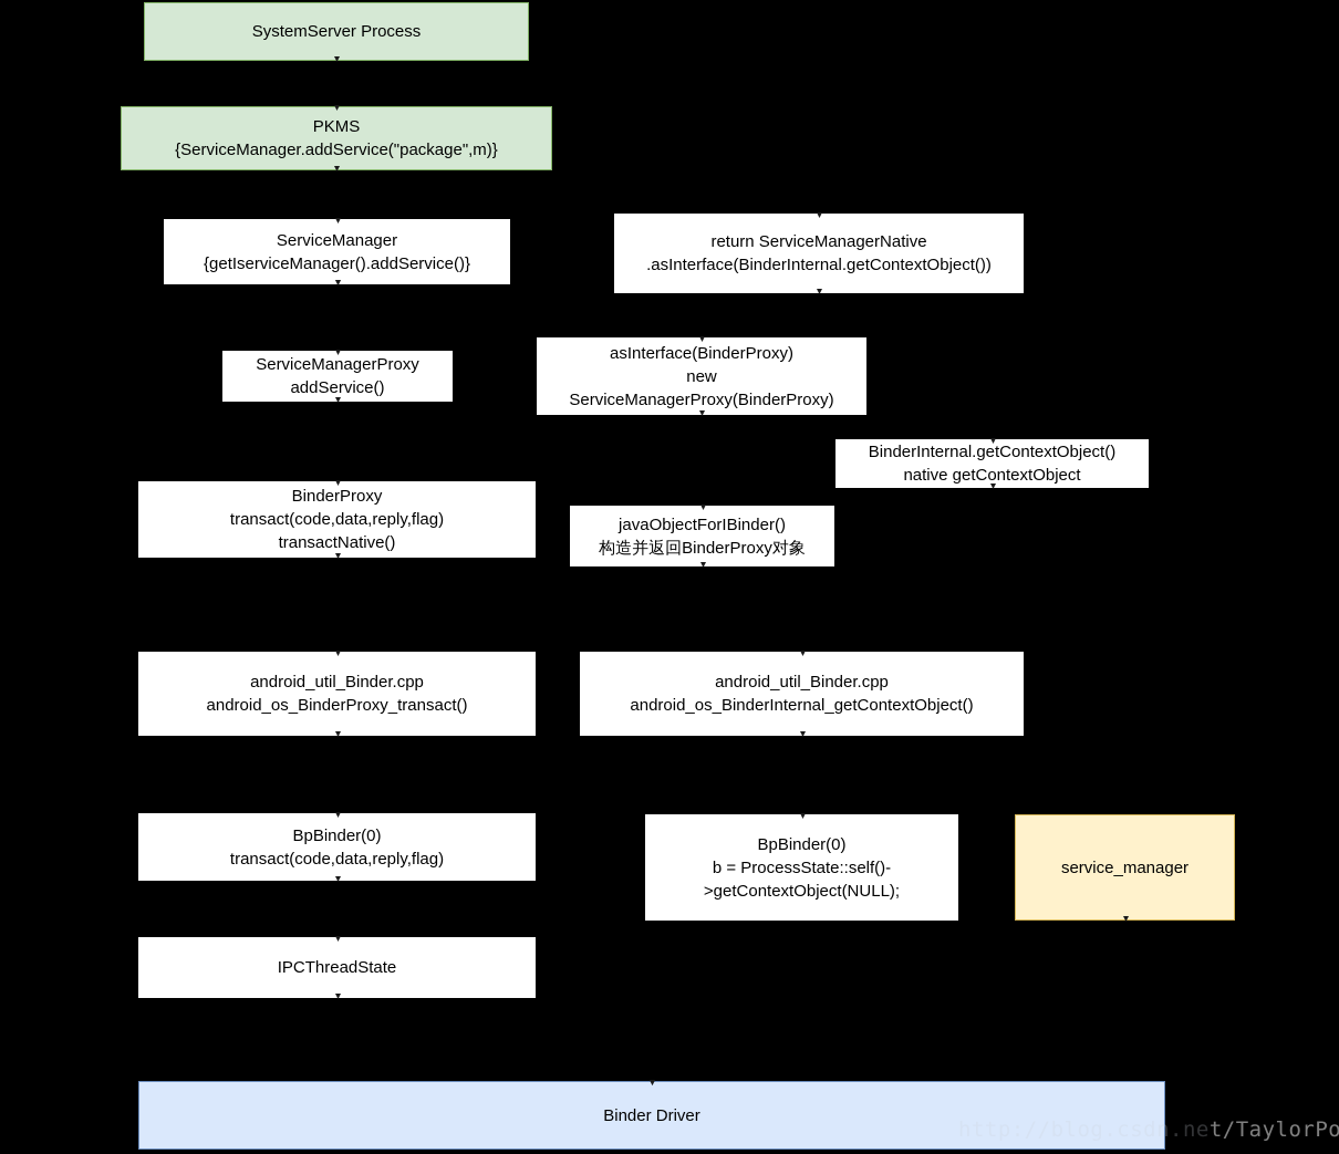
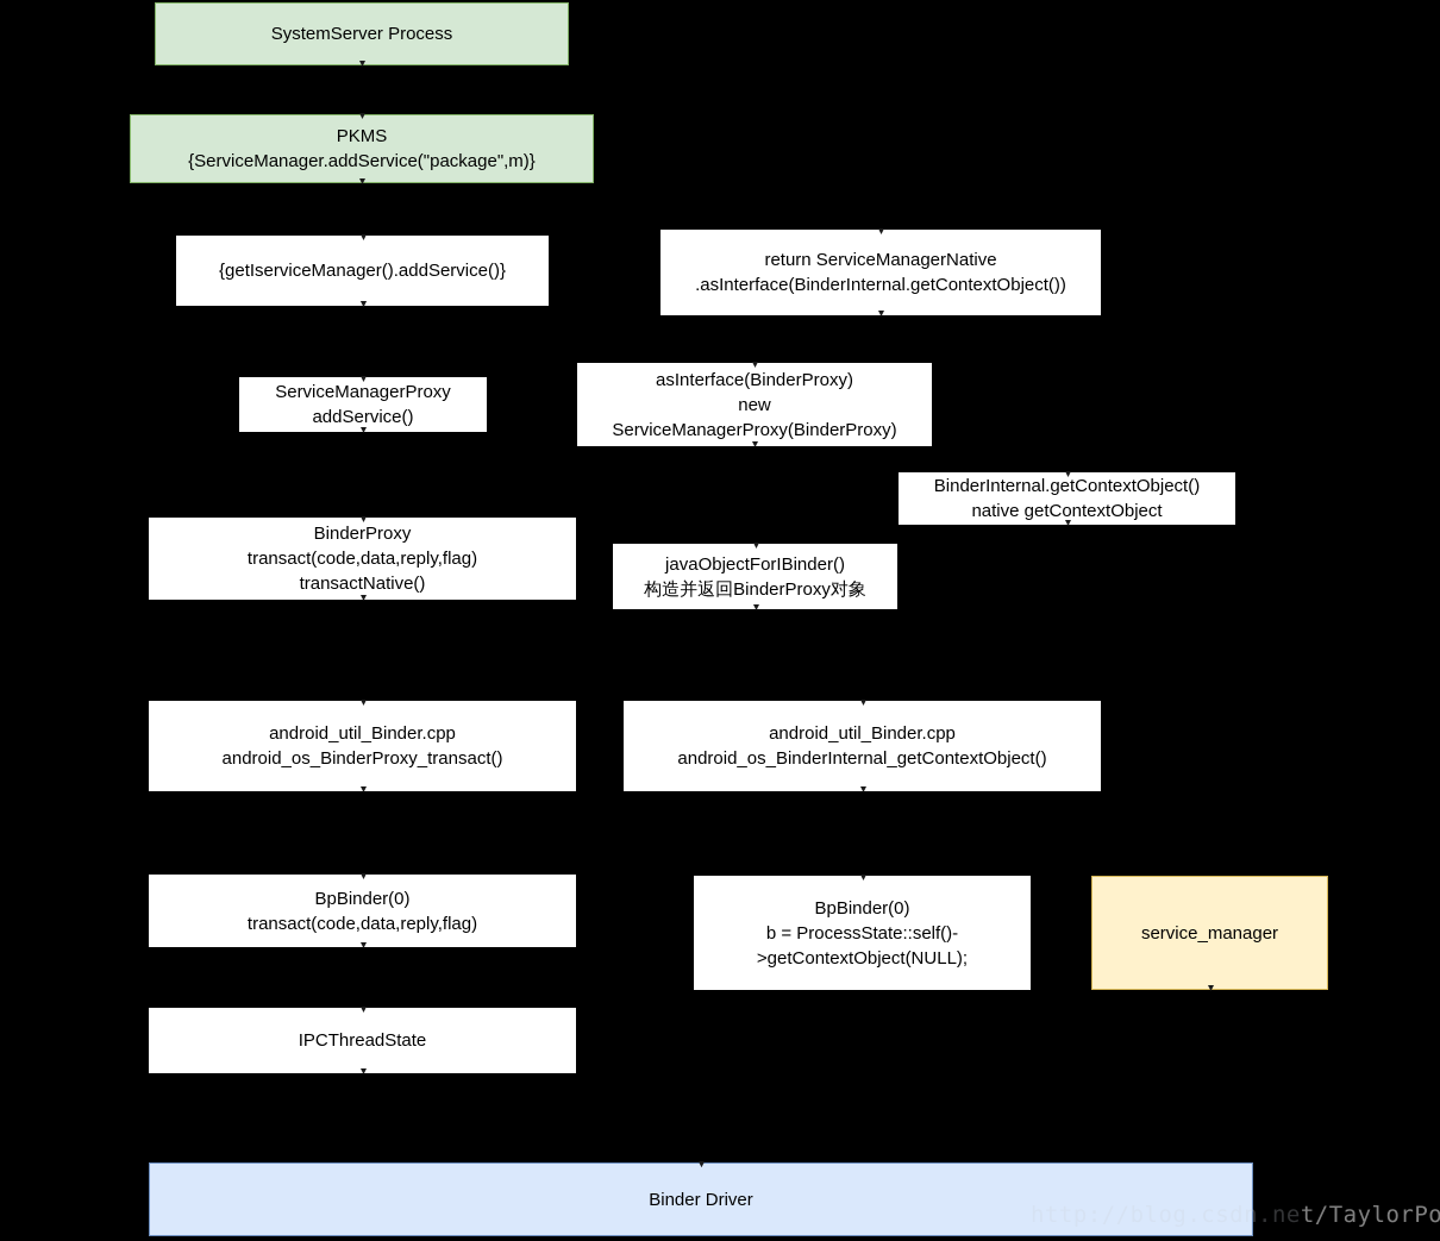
  SystemServer Process
  PKMS
  {ServiceManager.addService("package",m)}
- ServiceManager
  {getIserviceManager().addService()}
  return ServiceManagerNative
  .asInterface(BinderInternal.getContextObject())
  ServiceManagerProxy
  addService()
  asInterface(BinderProxy)
  new
  ServiceManagerProxy(BinderProxy)
  BinderInternal.getContextObject()
  native getContextObject
  BinderProxy
  transact(code,data,reply,flag)
  transactNative()
  javaObjectForIBinder()
  构造并返回BinderProxy对象
  android_util_Binder.cpp
  android_os_BinderProxy_transact()
  android_util_Binder.cpp
  android_os_BinderInternal_getContextObject()
  BpBinder(0)
  transact(code,data,reply,flag)
  BpBinder(0)
  b = ProcessState::self()-
  >getContextObject(NULL);
  service_manager
  IPCThreadState
  Binder Driver
  http://blog.csdn.net/TaylorPo
